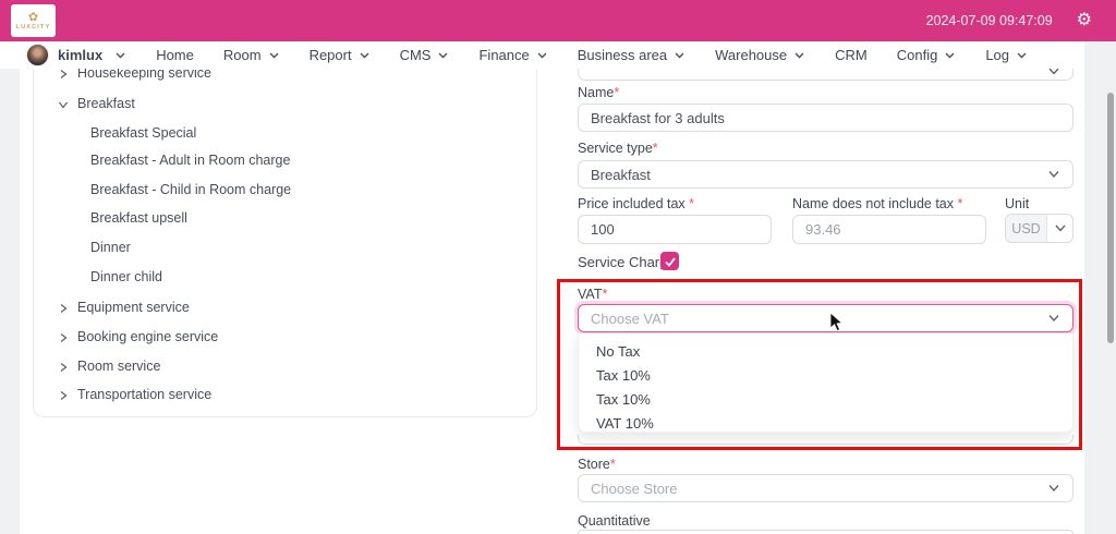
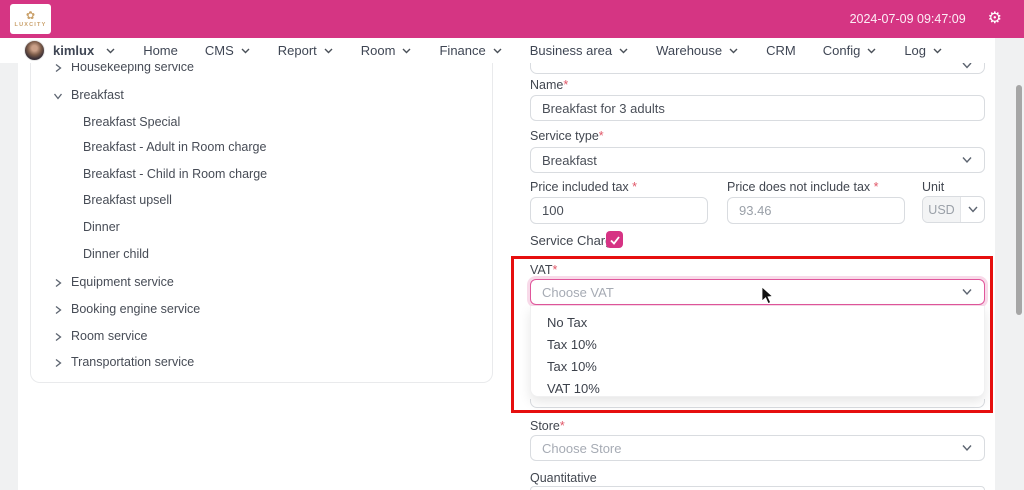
  ✿
  2024-07-09 09:47:09
  ⚙
  kimlux
  Home
- Room
+ CMS
  Report
- CMS
+ Room
  Finance
  Business area
  Warehouse
  CRM
  Config
  Log
  Housekeeping service
  Breakfast
  Breakfast Special
  Breakfast - Adult in Room charge
  Breakfast - Child in Room charge
  Breakfast upsell
  Dinner
  Dinner child
  Equipment service
  Booking engine service
  Room service
  Transportation service
  Name*
  Breakfast for 3 adults
  Service type*
  Breakfast
  Price included tax *
- Name does not include tax *
+ Price does not include tax *
  Unit
  100
  93.46
  USD
  Service Char
  VAT*
  Choose VAT
  No Tax
  Tax 10%
  Tax 10%
  VAT 10%
  Store*
  Choose Store
  Quantitative
